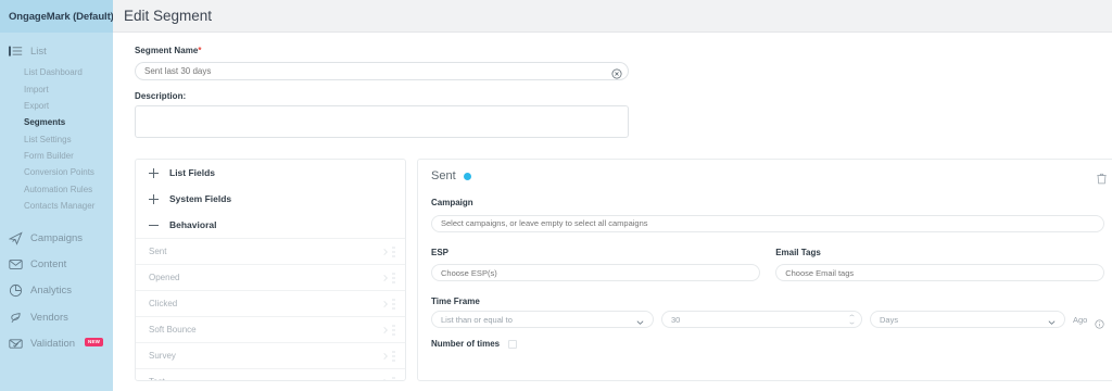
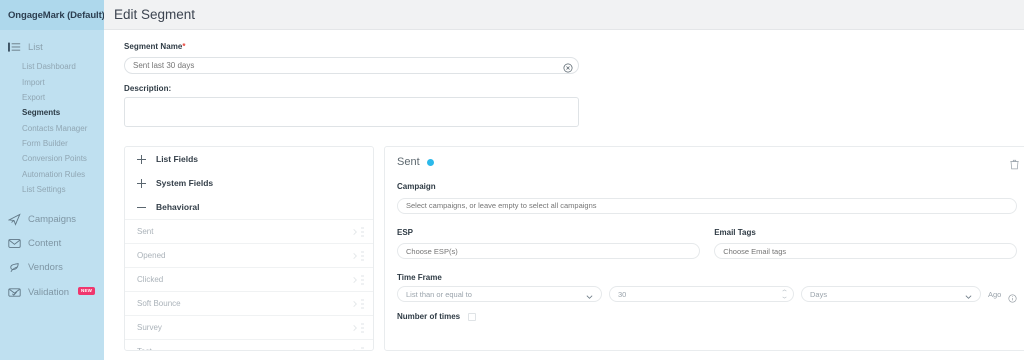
  OngageMark (Default
  List
  List Dashboard
  Import
  Export
  Segments
- List Settings
+ Contacts Manager
  Form Builder
  Conversion Points
  Automation Rules
- Contacts Manager
+ List Settings
  Campaigns
  Content
- Analytics
  Vendors
  Validation
  Edit Segment
  Segment Name*
  Sent last 30 days
  Description:
  List Fields
  System Fields
  Behavioral
  Sent
  Opened
  Clicked
  Soft Bounce
  Survey
  Sent
  Campaign
  Select campaigns, or leave empty to select all campaigns
  ESP
  Choose ESP(s)
  Email Tags
  Choose Email tags
  Time Frame
  List than or equal to
  30
  Days
  Ago
  Number of times
